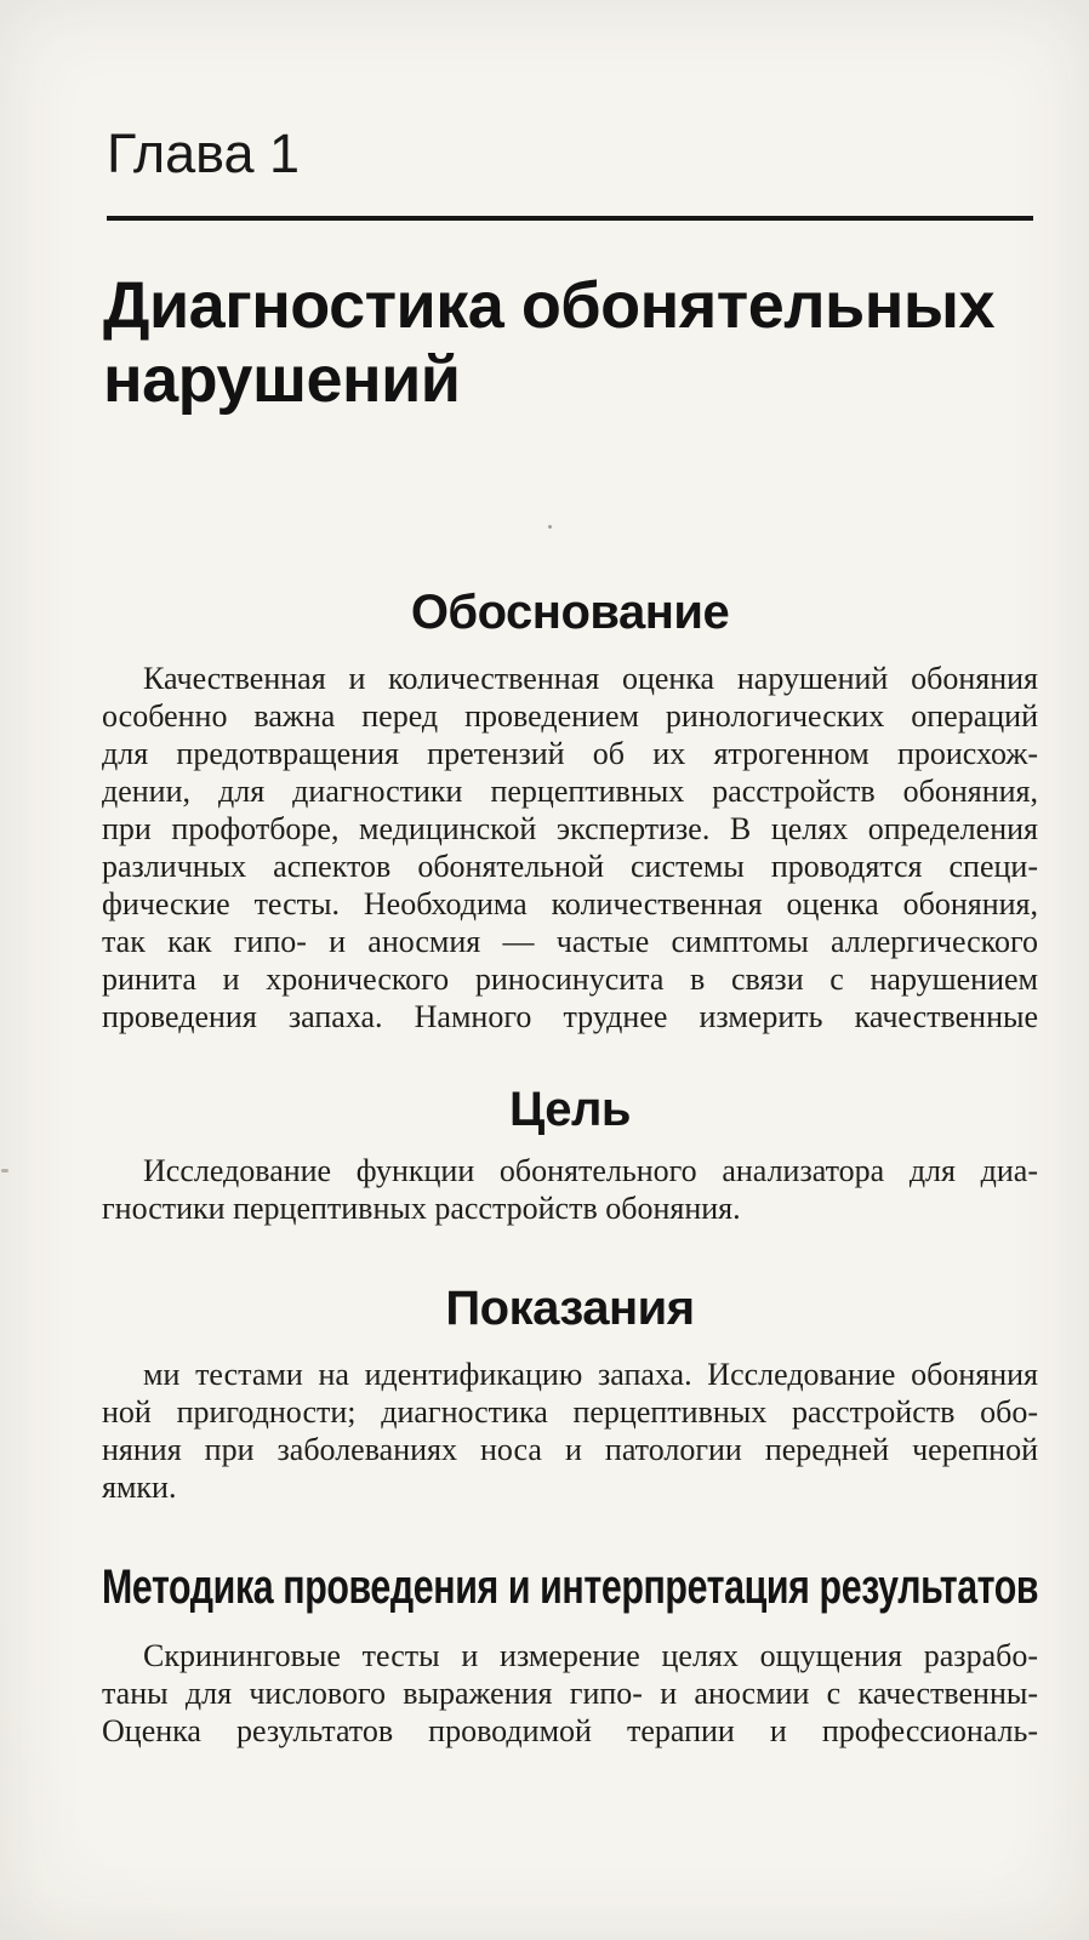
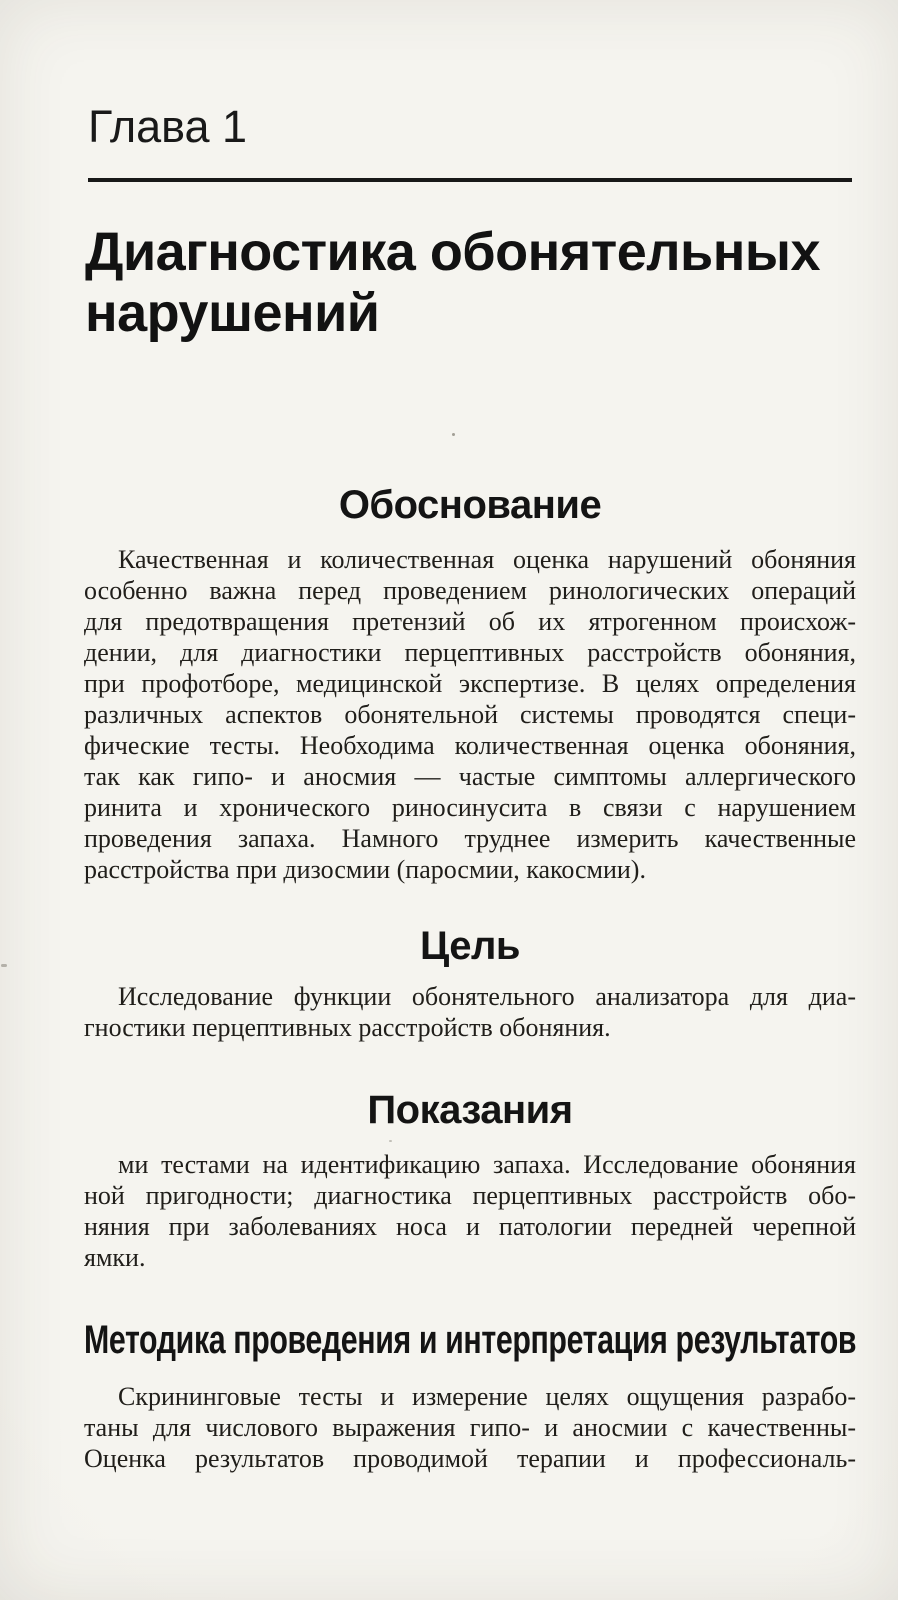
  Глава 1
  Диагностика обонятельных
  нарушений
  Обоснование
  Качественная и количественная оценка нарушений обоняния
  особенно важна перед проведением ринологических операций
  для предотвращения претензий об их ятрогенном происхож-
  дении, для диагностики перцептивных расстройств обоняния,
  при профотборе, медицинской экспертизе. В целях определения
  различных аспектов обонятельной системы проводятся специ-
  фические тесты. Необходима количественная оценка обоняния,
  так как гипо- и аносмия — частые симптомы аллергического
  ринита и хронического риносинусита в связи с нарушением
  проведения запаха. Намного труднее измерить качественные
+ расстройства при дизосмии (паросмии, какосмии).
  Цель
  Исследование функции обонятельного анализатора для диа-
  гностики перцептивных расстройств обоняния.
  Показания
  ми тестами на идентификацию запаха. Исследование обоняния
  ной пригодности; диагностика перцептивных расстройств обо-
  няния при заболеваниях носа и патологии передней черепной
  ямки.
  Методика проведения и интерпретация результатов
  Скрининговые тесты и измерение целях ощущения разрабо-
  таны для числового выражения гипо- и аносмии с качественны-
  Оценка результатов проводимой терапии и профессиональ-
